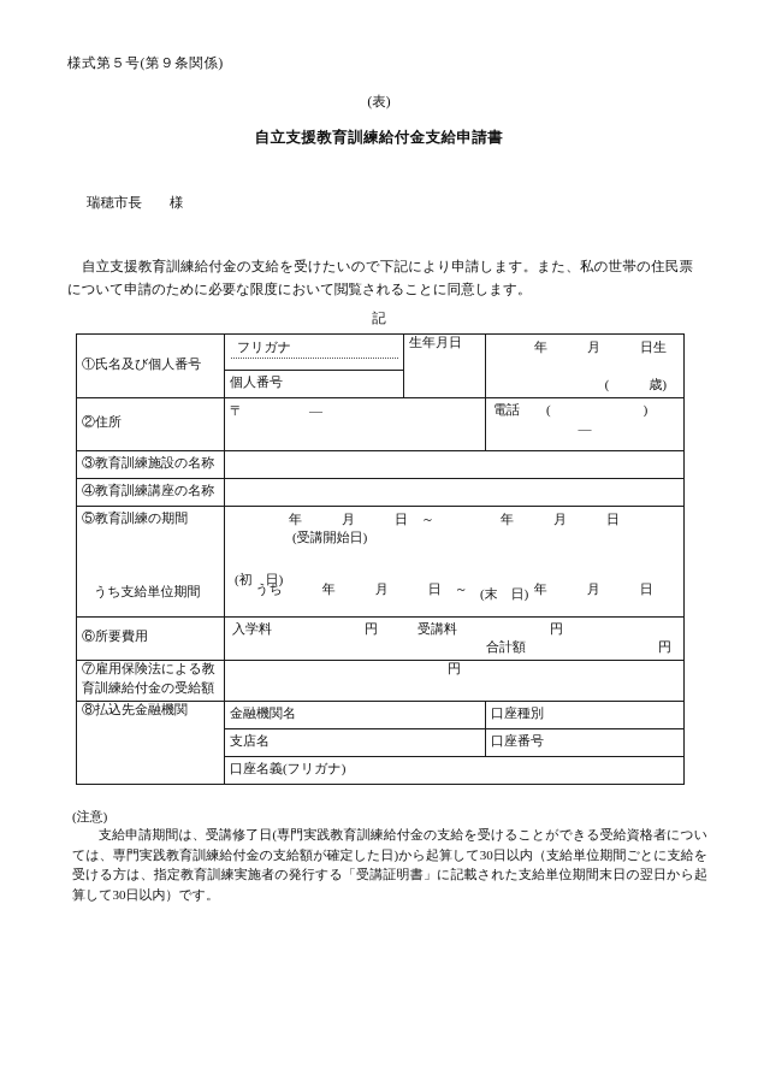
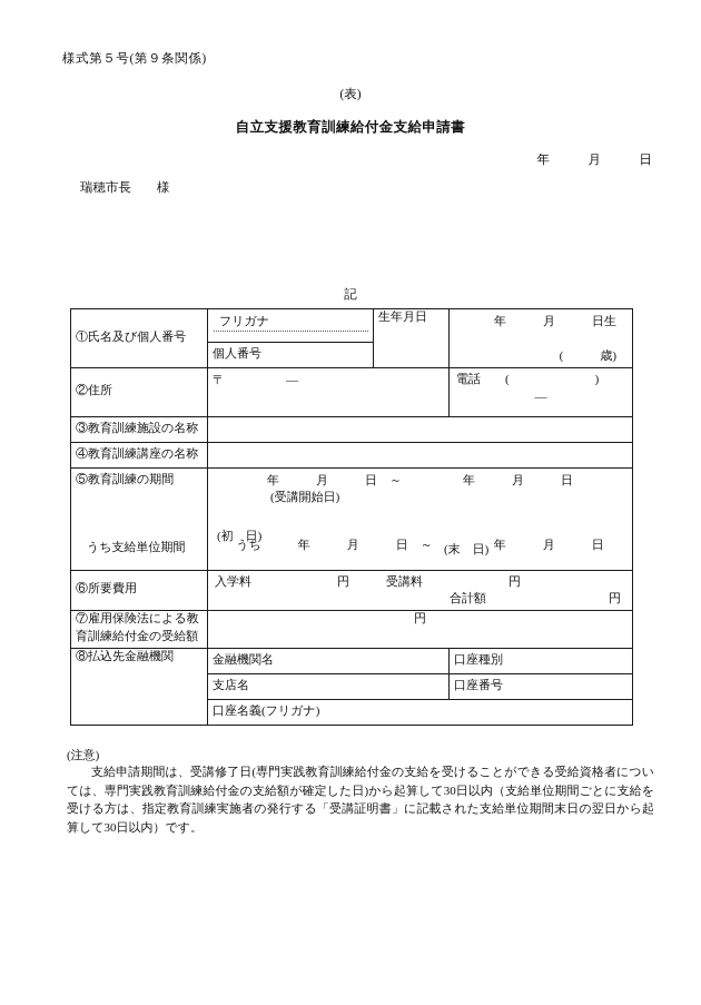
  様式第５号(第９条関係)
  (表)
  自立支援教育訓練給付金支給申請書
+ 年 月 日
  瑞穂市長 様
- 自立支援教育訓練給付金の支給を受けたいので下記により申請します。また、私の世帯の住民票について申請のために必要な限度において閲覧されることに同意します。
  記
  ①氏名及び個人番号	フリガナ	生年月日	年 月 日生 ( 歳)
  個人番号
  ②住所	〒 ―	電話 ( ) ―
  ③教育訓練施設の名称
  ④教育訓練講座の名称
  ⑤教育訓練の期間 うち支給単位期間	年 月 日 ～ 年 月 日 (受講開始日) うち 年 月 日 ～ 年 月 日 (初 日) (末 日)
  ⑥所要費用	入学料 円 受講料 円 合計額 円
  ⑦雇用保険法による教育訓練給付金の受給額	円
  ⑧払込先金融機関	金融機関名	口座種別
  支店名	口座番号
  口座名義(フリガナ)
  (注意)
  支給申請期間は、受講修了日(専門実践教育訓練給付金の支給を受けることができる受給資格者については、専門実践教育訓練給付金の支給額が確定した日)から起算して30日以内（支給単位期間ごとに支給を受ける方は、指定教育訓練実施者の発行する「受講証明書」に記載された支給単位期間末日の翌日から起算して30日以内）です。
